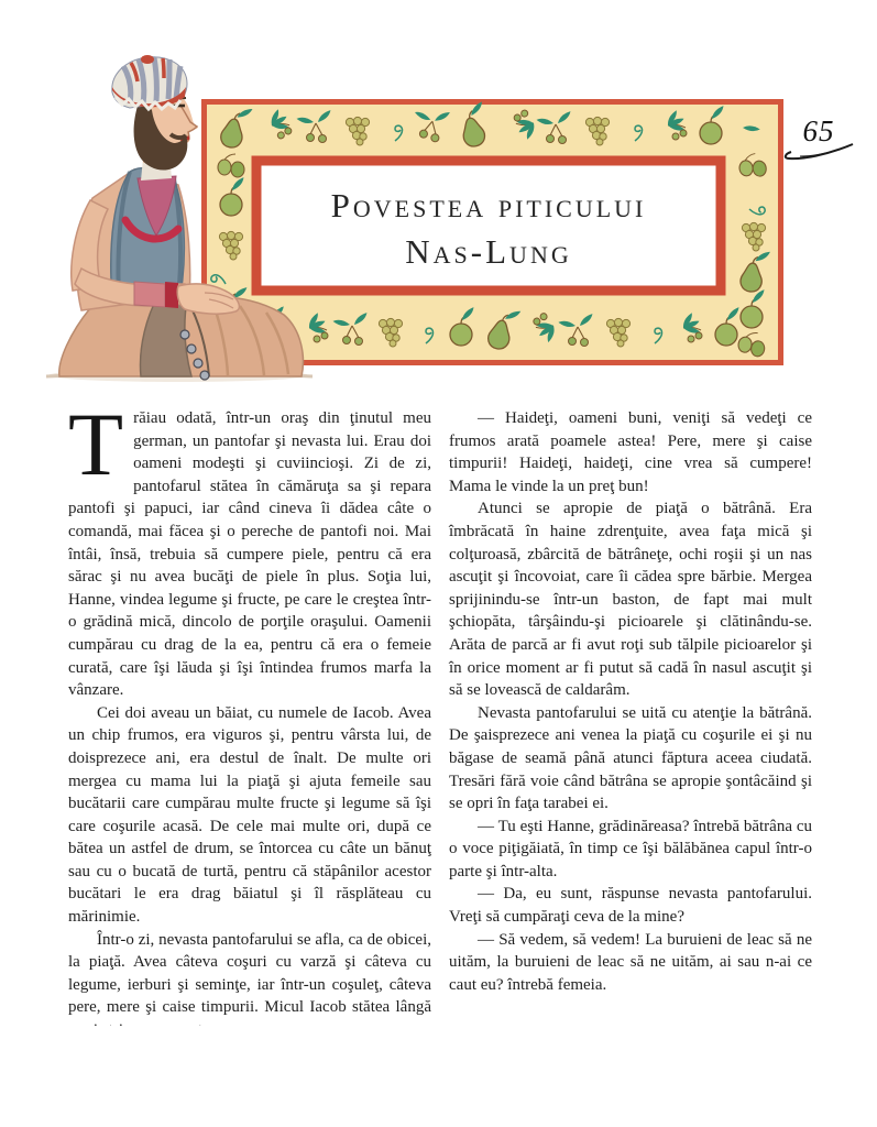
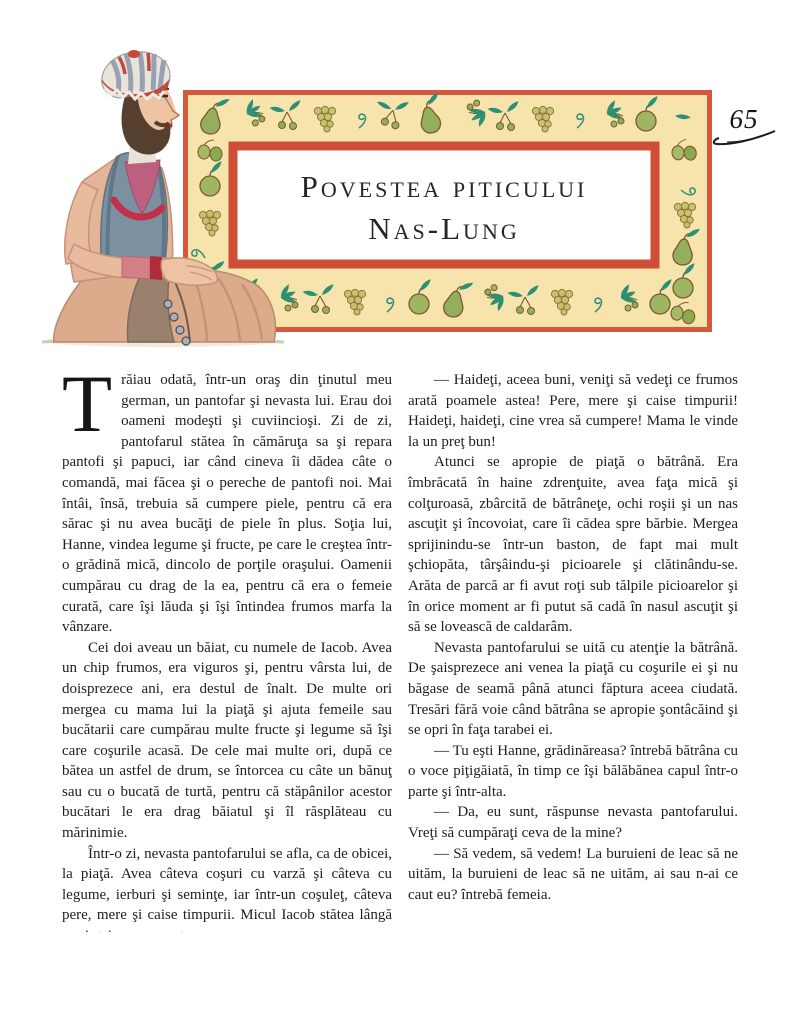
  65
  Povestea piticului
  Nas-Lung
  T
  răiau odată, într-un oraş din ţinutul meu german, un pantofar şi nevasta lui. Erau doi oameni modeşti şi cuviincioşi. Zi de zi, pantofarul stătea în cămăruţa sa şi repara pantofi şi papuci, iar când cineva îi dădea câte o comandă, mai făcea şi o pereche de pantofi noi. Mai întâi, însă, trebuia să cumpere piele, pentru că era sărac şi nu avea bucăţi de piele în plus. Soţia lui, Hanne, vindea legume şi fructe, pe care le creştea într-o grădină mică, dincolo de porţile oraşului. Oamenii cumpărau cu drag de la ea, pentru că era o femeie curată, care îşi lăuda şi îşi întindea frumos marfa la vânzare.
  Cei doi aveau un băiat, cu numele de Iacob. Avea un chip frumos, era viguros şi, pentru vârsta lui, de doisprezece ani, era destul de înalt. De multe ori mergea cu mama lui la piaţă şi ajuta femeile sau bucătarii care cumpărau multe fructe şi legume să îşi care coşurile acasă. De cele mai multe ori, după ce bătea un astfel de drum, se întorcea cu câte un bănuţ sau cu o bucată de turtă, pentru că stăpânilor acestor bucătari le era drag băiatul şi îl răsplăteau cu mărinimie.
  Într-o zi, nevasta pantofarului se afla, ca de obicei, la piaţă. Avea câteva coşuri cu varză şi câteva cu legume, ierburi şi seminţe, iar într-un coşuleţ, câteva pere, mere şi caise timpurii. Micul Iacob stătea lângă
- — Haideţi, oameni buni, veniţi să vedeţi ce frumos arată poamele astea! Pere, mere şi caise timpurii! Haideţi, haideţi, cine vrea să cumpere! Mama le vinde la un preţ bun!
+ — Haideţi, aceea buni, veniţi să vedeţi ce frumos arată poamele astea! Pere, mere şi caise timpurii! Haideţi, haideţi, cine vrea să cumpere! Mama le vinde la un preţ bun!
  Atunci se apropie de piaţă o bătrână. Era îmbrăcată în haine zdrenţuite, avea faţa mică şi colţuroasă, zbârcită de bătrâneţe, ochi roşii şi un nas ascuţit şi încovoiat, care îi cădea spre bărbie. Mergea sprijinindu-se într-un baston, de fapt mai mult şchiopăta, târşâindu-şi picioarele şi clătinându-se. Arăta de parcă ar fi avut roţi sub tălpile picioarelor şi în orice moment ar fi putut să cadă în nasul ascuţit şi să se lovească de caldarâm.
  Nevasta pantofarului se uită cu atenţie la bătrână. De şaisprezece ani venea la piaţă cu coşurile ei şi nu băgase de seamă până atunci făptura aceea ciudată. Tresări fără voie când bătrâna se apropie şontâcăind şi se opri în faţa tarabei ei.
  — Tu eşti Hanne, grădinăreasa? întrebă bătrâna cu o voce piţigăiată, în timp ce îşi bălăbănea capul într-o parte şi într-alta.
  — Da, eu sunt, răspunse nevasta pantofarului. Vreţi să cumpăraţi ceva de la mine?
  — Să vedem, să vedem! La buruieni de leac să ne uităm, la buruieni de leac să ne uităm, ai sau n-ai ce caut eu? întrebă femeia.
